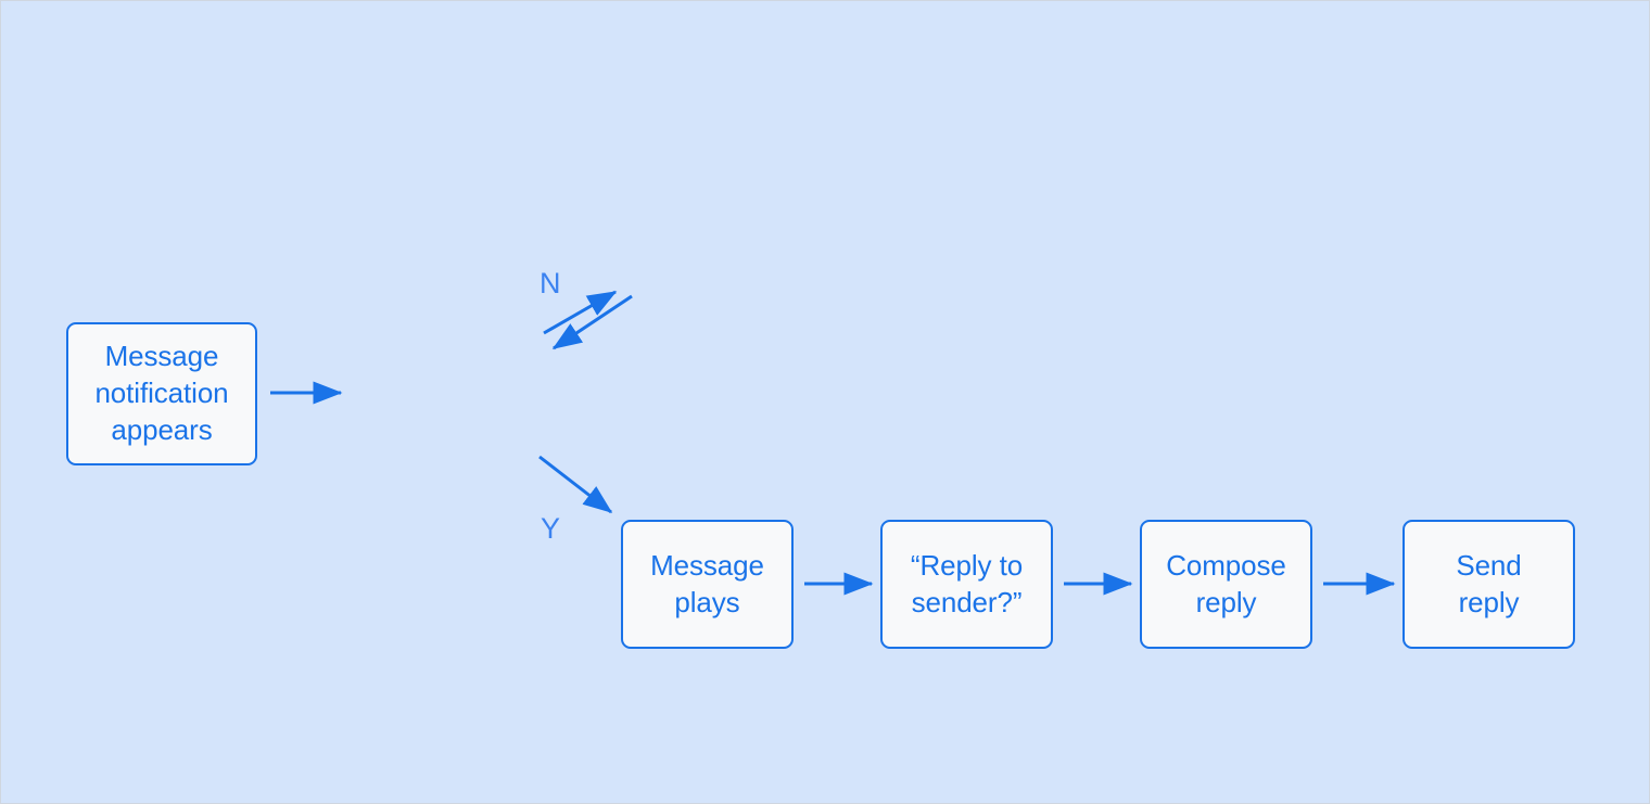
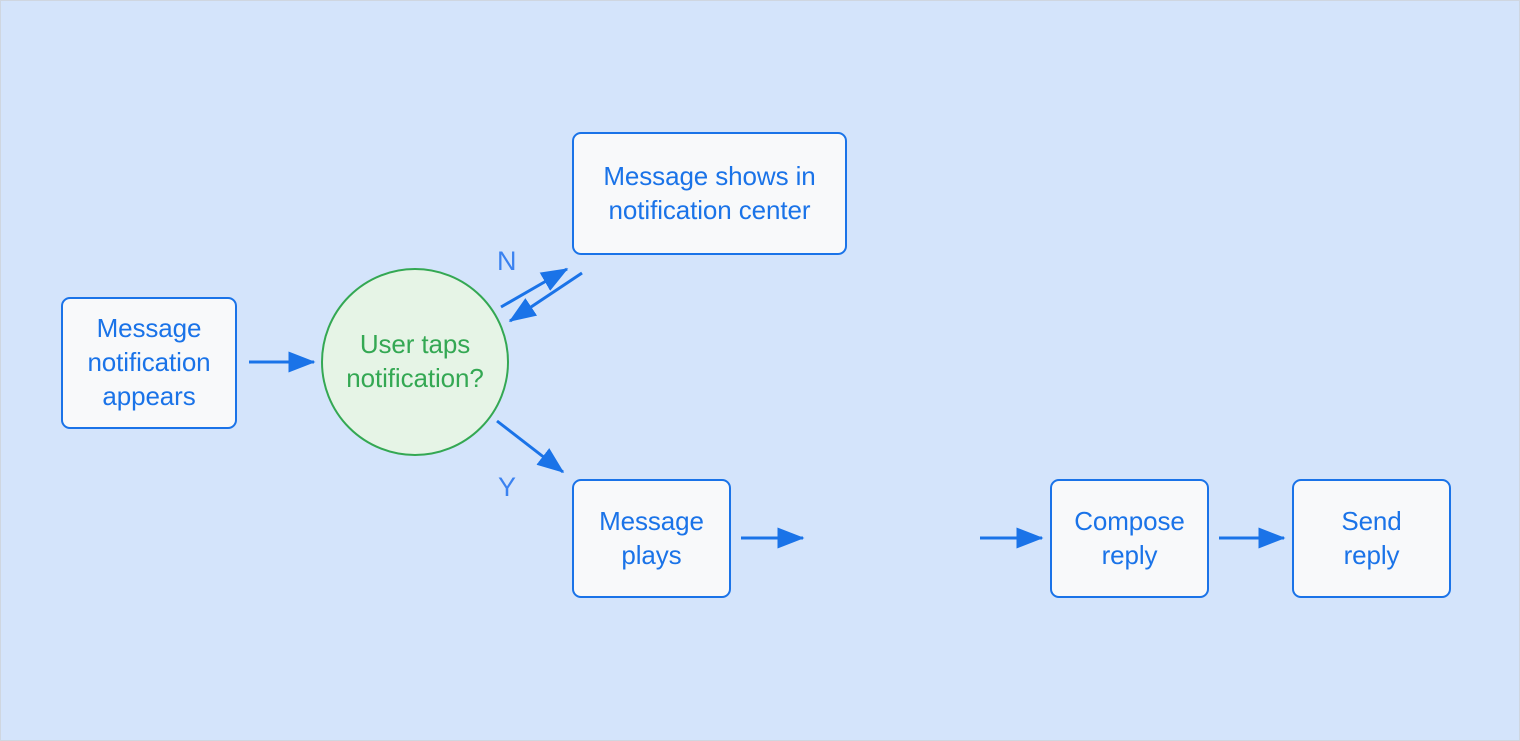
  Message
  notification
  appears
+ User taps
+ notification?
+ Message shows in
+ notification center
  Message
  plays
- “Reply to
- sender?”
  Compose
  reply
  Send
  reply
  N
  Y
